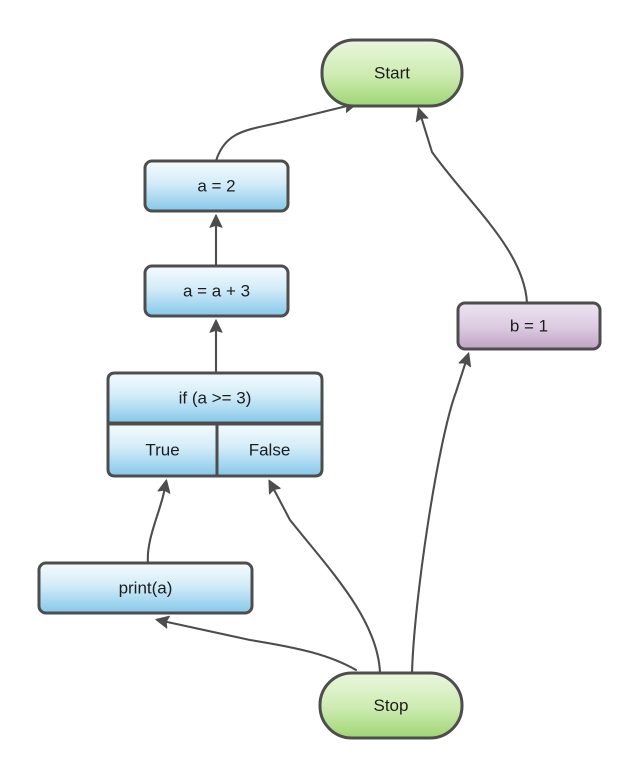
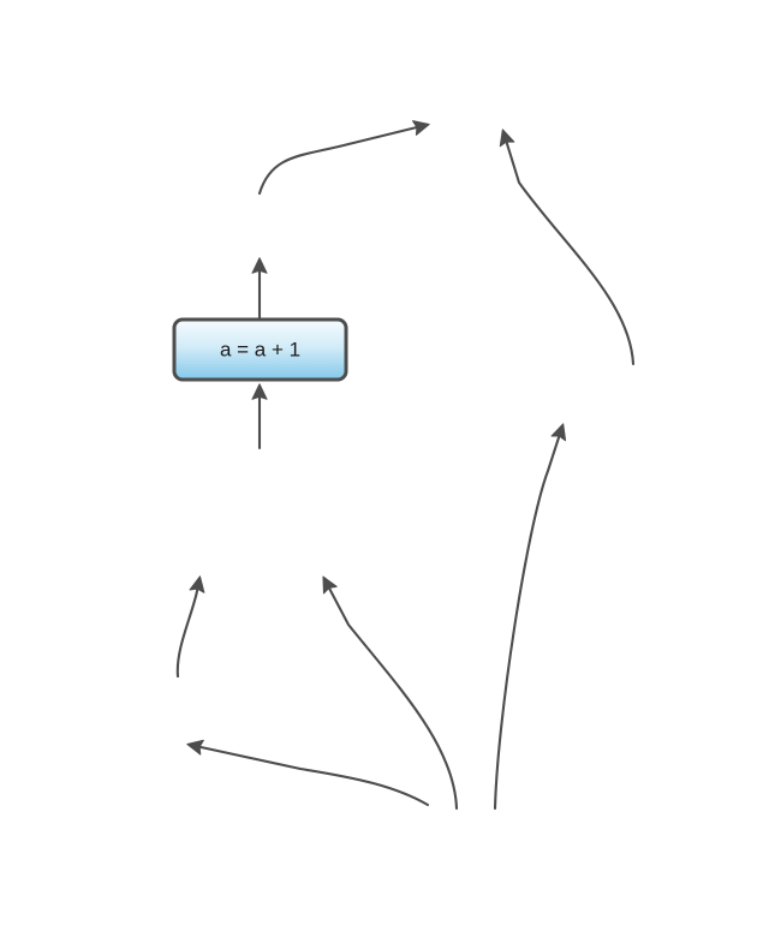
- Start
- a = 2
- a = a + 3
+ a = a + 1
- if (a >= 3)
- True
- False
- print(a)
- b = 1
- Stop
